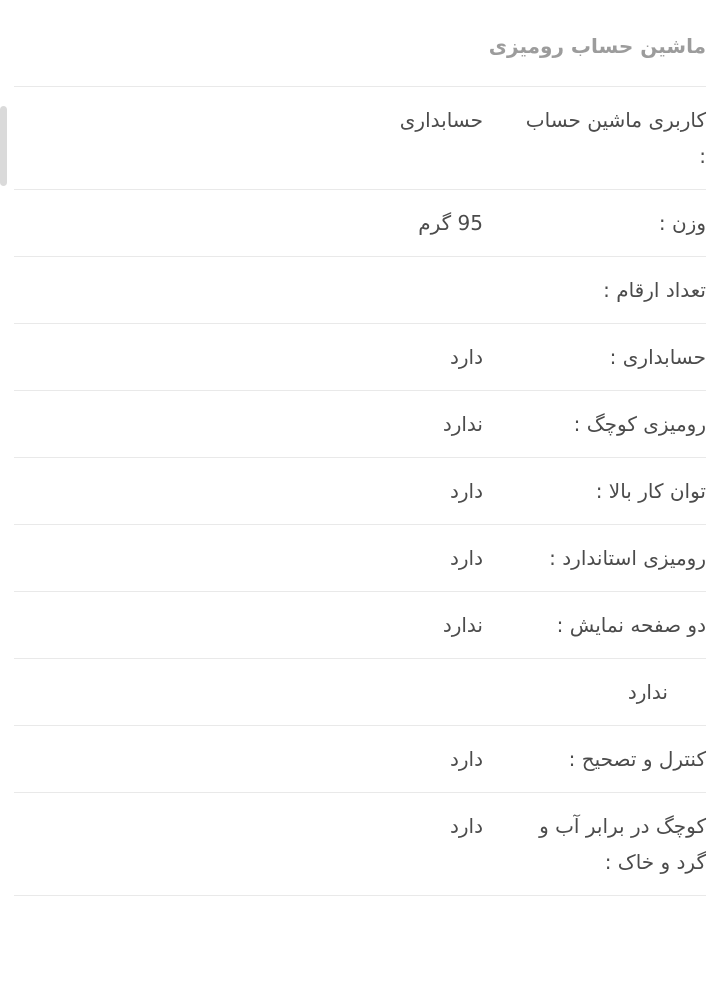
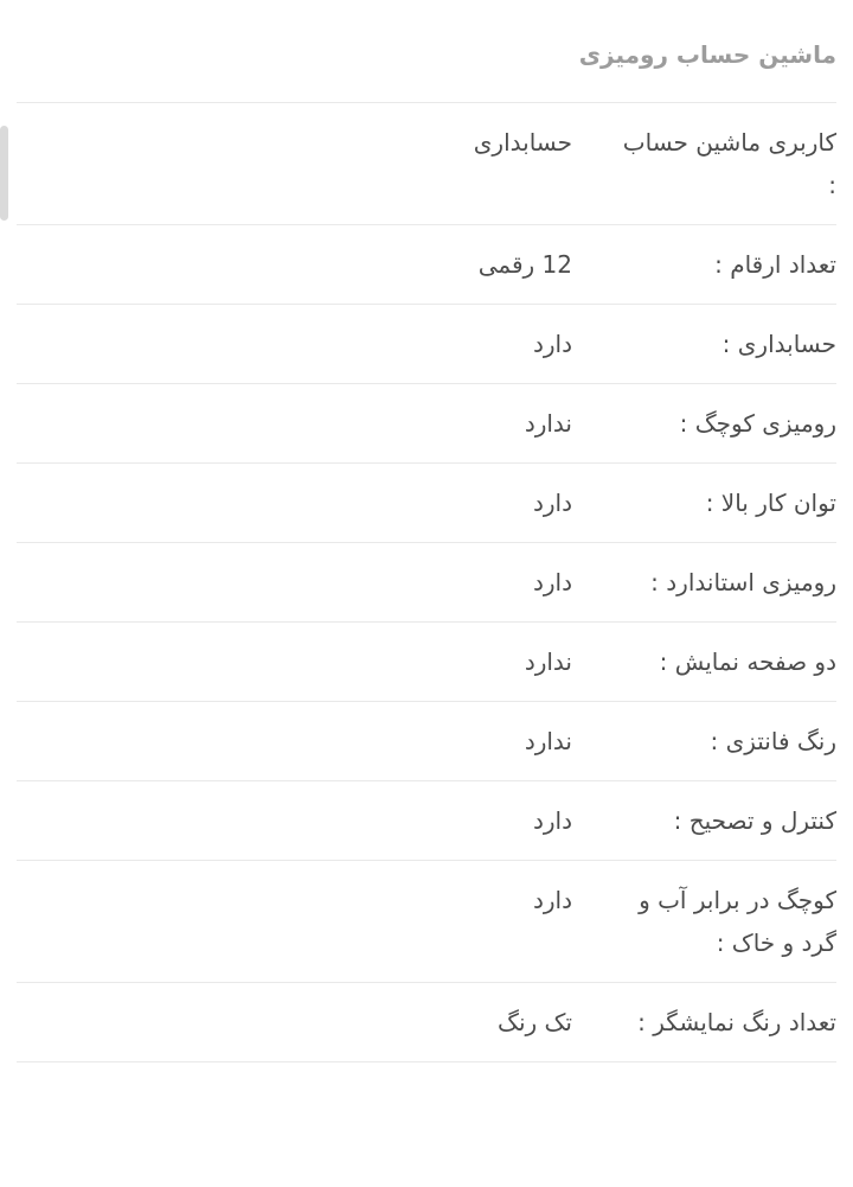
  ماشین حساب رومیزی
  کاربری ماشین حساب :
  حسابداری
- وزن :
- 95 گرم
  تعداد ارقام :
+ 12 رقمی
  حسابداری :
  دارد
  رومیزی کوچگ :
  ندارد
  توان کار بالا :
  دارد
  رومیزی استاندارد :
  دارد
  دو صفحه نمایش :
  ندارد
+ رنگ فانتزی :
  ندارد
  کنترل و تصحیح :
  دارد
  کوچگ در برابر آب و گرد و خاک :
  دارد
+ تعداد رنگ نمایشگر :
+ تک رنگ
